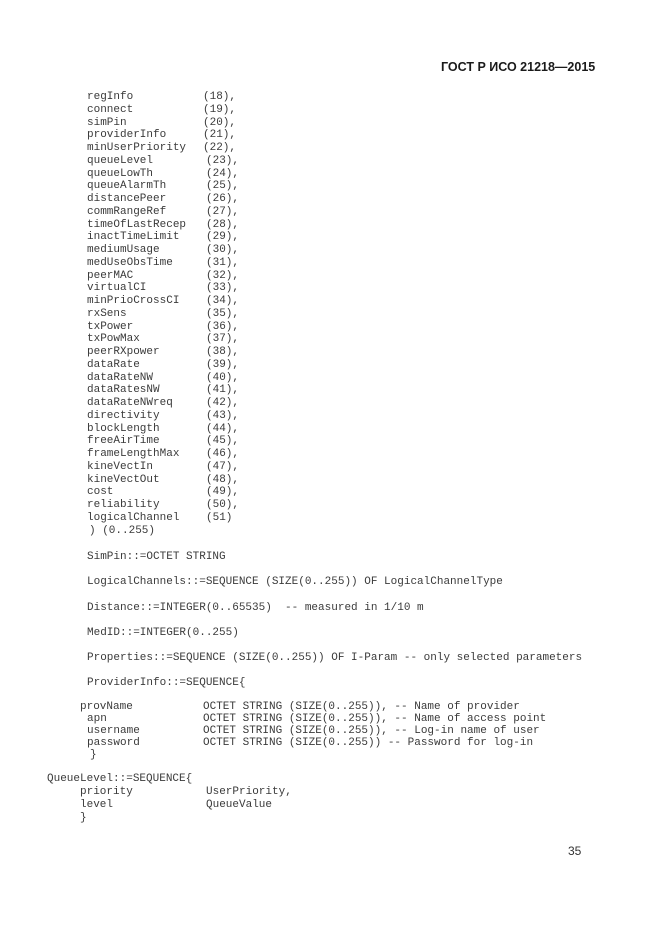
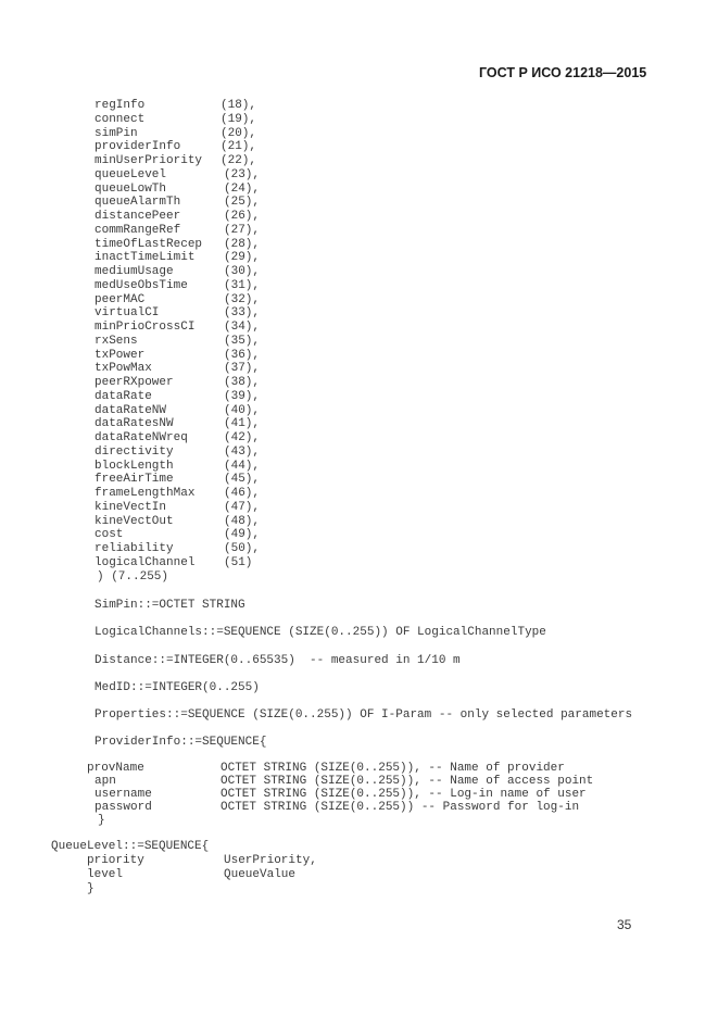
  ГОСТ Р ИСО 21218—2015
  regInfo
  (18),
  connect
  (19),
  simPin
  (20),
  providerInfo
  (21),
  minUserPriority
  (22),
  queueLevel
  (23),
  queueLowTh
  (24),
  queueAlarmTh
  (25),
  distancePeer
  (26),
  commRangeRef
  (27),
  timeOfLastRecep
  (28),
  inactTimeLimit
  (29),
  mediumUsage
  (30),
  medUseObsTime
  (31),
  peerMAC
  (32),
  virtualCI
  (33),
  minPrioCrossCI
  (34),
  rxSens
  (35),
  txPower
  (36),
  txPowMax
  (37),
  peerRXpower
  (38),
  dataRate
  (39),
  dataRateNW
  (40),
  dataRatesNW
  (41),
  dataRateNWreq
  (42),
  directivity
  (43),
  blockLength
  (44),
  freeAirTime
  (45),
  frameLengthMax
  (46),
  kineVectIn
  (47),
  kineVectOut
  (48),
  cost
  (49),
  reliability
  (50),
  logicalChannel
  (51)
- ) (0..255)
+ ) (7..255)
  SimPin::=OCTET STRING
  LogicalChannels::=SEQUENCE (SIZE(0..255)) OF LogicalChannelType
  Distance::=INTEGER(0..65535) -- measured in 1/10 m
  MedID::=INTEGER(0..255)
  Properties::=SEQUENCE (SIZE(0..255)) OF I-Param -- only selected parameters
  ProviderInfo::=SEQUENCE{
  provName
  OCTET STRING (SIZE(0..255)), -- Name of provider
  apn
  OCTET STRING (SIZE(0..255)), -- Name of access point
  username
  OCTET STRING (SIZE(0..255)), -- Log-in name of user
  password
  OCTET STRING (SIZE(0..255)) -- Password for log-in
  }
  QueueLevel::=SEQUENCE{
  priority
  UserPriority,
  level
  QueueValue
  }
  35
